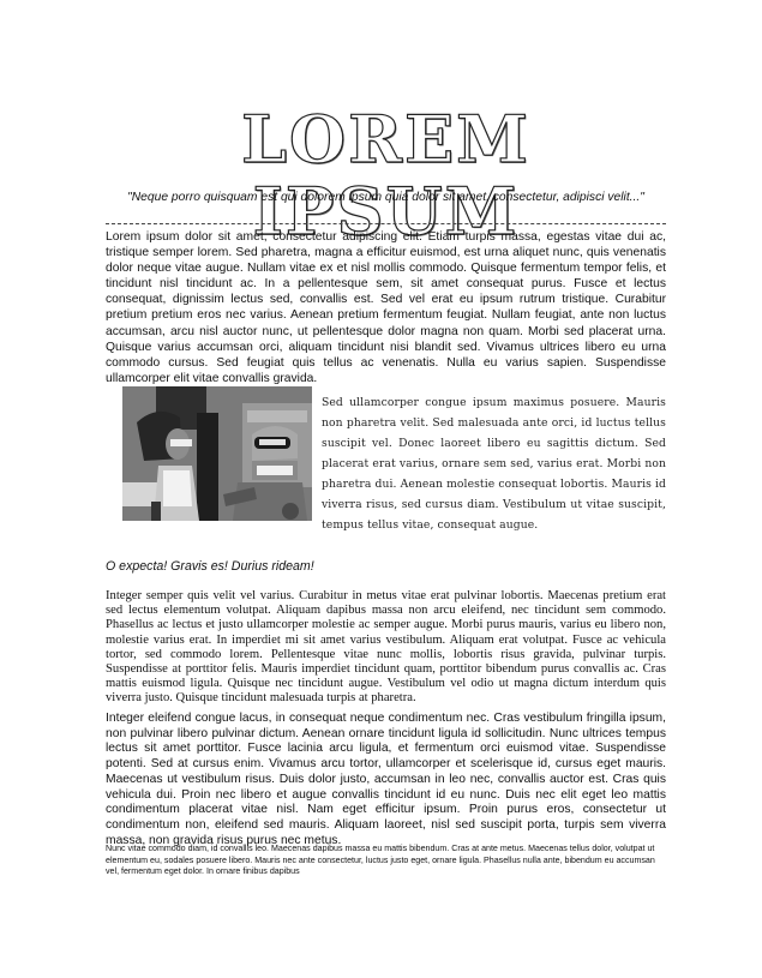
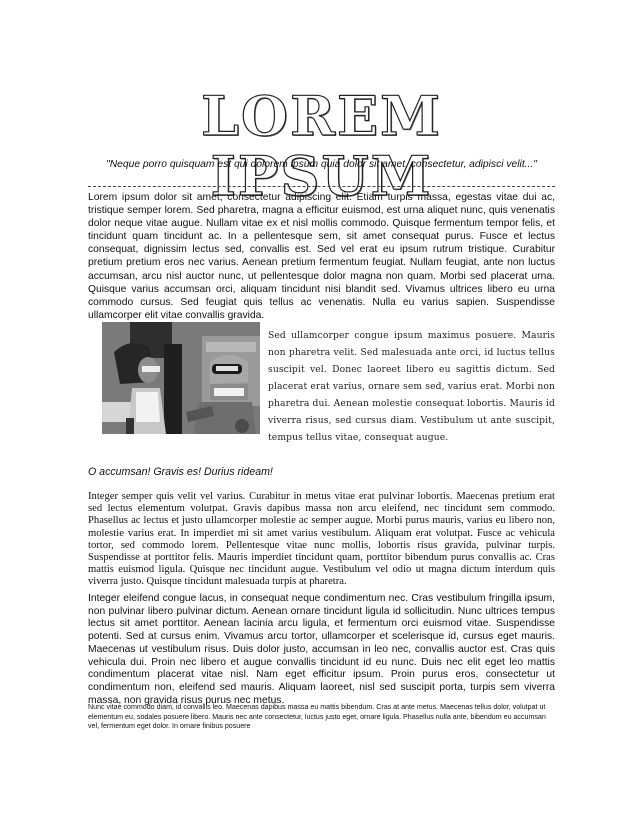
  LOREM IPSUM
  "Neque porro quisquam est qui dolorem ipsum quia dolor sit amet, consectetur, adipisci velit..."
- Lorem ipsum dolor sit amet, consectetur adipiscing elit. Etiam turpis massa, egestas vitae dui ac, tristique semper lorem. Sed pharetra, magna a efficitur euismod, est urna aliquet nunc, quis venenatis dolor neque vitae augue. Nullam vitae ex et nisl mollis commodo. Quisque fermentum tempor felis, et tincidunt nisl tincidunt ac. In a pellentesque sem, sit amet consequat purus. Fusce et lectus consequat, dignissim lectus sed, convallis est. Sed vel erat eu ipsum rutrum tristique. Curabitur pretium pretium eros nec varius. Aenean pretium fermentum feugiat. Nullam feugiat, ante non luctus accumsan, arcu nisl auctor nunc, ut pellentesque dolor magna non quam. Morbi sed placerat urna. Quisque varius accumsan orci, aliquam tincidunt nisi blandit sed. Vivamus ultrices libero eu urna commodo cursus. Sed feugiat quis tellus ac venenatis. Nulla eu varius sapien. Suspendisse ullamcorper elit vitae convallis gravida.
+ Lorem ipsum dolor sit amet, consectetur adipiscing elit. Etiam turpis massa, egestas vitae dui ac, tristique semper lorem. Sed pharetra, magna a efficitur euismod, est urna aliquet nunc, quis venenatis dolor neque vitae augue. Nullam vitae ex et nisl mollis commodo. Quisque fermentum tempor felis, et tincidunt quam tincidunt ac. In a pellentesque sem, sit amet consequat purus. Fusce et lectus consequat, dignissim lectus sed, convallis est. Sed vel erat eu ipsum rutrum tristique. Curabitur pretium pretium eros nec varius. Aenean pretium fermentum feugiat. Nullam feugiat, ante non luctus accumsan, arcu nisl auctor nunc, ut pellentesque dolor magna non quam. Morbi sed placerat urna. Quisque varius accumsan orci, aliquam tincidunt nisi blandit sed. Vivamus ultrices libero eu urna commodo cursus. Sed feugiat quis tellus ac venenatis. Nulla eu varius sapien. Suspendisse ullamcorper elit vitae convallis gravida.
- Sed ullamcorper congue ipsum maximus posuere. Mauris non pharetra velit. Sed malesuada ante orci, id luctus tellus suscipit vel. Donec laoreet libero eu sagittis dictum. Sed placerat erat varius, ornare sem sed, varius erat. Morbi non pharetra dui. Aenean molestie consequat lobortis. Mauris id viverra risus, sed cursus diam. Vestibulum ut vitae suscipit, tempus tellus vitae, consequat augue.
+ Sed ullamcorper congue ipsum maximus posuere. Mauris non pharetra velit. Sed malesuada ante orci, id luctus tellus suscipit vel. Donec laoreet libero eu sagittis dictum. Sed placerat erat varius, ornare sem sed, varius erat. Morbi non pharetra dui. Aenean molestie consequat lobortis. Mauris id viverra risus, sed cursus diam. Vestibulum ut ante suscipit, tempus tellus vitae, consequat augue.
- O expecta! Gravis es! Durius rideam!
+ O accumsan! Gravis es! Durius rideam!
- Integer semper quis velit vel varius. Curabitur in metus vitae erat pulvinar lobortis. Maecenas pretium erat sed lectus elementum volutpat. Aliquam dapibus massa non arcu eleifend, nec tincidunt sem commodo. Phasellus ac lectus et justo ullamcorper molestie ac semper augue. Morbi purus mauris, varius eu libero non, molestie varius erat. In imperdiet mi sit amet varius vestibulum. Aliquam erat volutpat. Fusce ac vehicula tortor, sed commodo lorem. Pellentesque vitae nunc mollis, lobortis risus gravida, pulvinar turpis. Suspendisse at porttitor felis. Mauris imperdiet tincidunt quam, porttitor bibendum purus convallis ac. Cras mattis euismod ligula. Quisque nec tincidunt augue. Vestibulum vel odio ut magna dictum interdum quis viverra justo. Quisque tincidunt malesuada turpis at pharetra.
+ Integer semper quis velit vel varius. Curabitur in metus vitae erat pulvinar lobortis. Maecenas pretium erat sed lectus elementum volutpat. Gravis dapibus massa non arcu eleifend, nec tincidunt sem commodo. Phasellus ac lectus et justo ullamcorper molestie ac semper augue. Morbi purus mauris, varius eu libero non, molestie varius erat. In imperdiet mi sit amet varius vestibulum. Aliquam erat volutpat. Fusce ac vehicula tortor, sed commodo lorem. Pellentesque vitae nunc mollis, lobortis risus gravida, pulvinar turpis. Suspendisse at porttitor felis. Mauris imperdiet tincidunt quam, porttitor bibendum purus convallis ac. Cras mattis euismod ligula. Quisque nec tincidunt augue. Vestibulum vel odio ut magna dictum interdum quis viverra justo. Quisque tincidunt malesuada turpis at pharetra.
- Integer eleifend congue lacus, in consequat neque condimentum nec. Cras vestibulum fringilla ipsum, non pulvinar libero pulvinar dictum. Aenean ornare tincidunt ligula id sollicitudin. Nunc ultrices tempus lectus sit amet porttitor. Fusce lacinia arcu ligula, et fermentum orci euismod vitae. Suspendisse potenti. Sed at cursus enim. Vivamus arcu tortor, ullamcorper et scelerisque id, cursus eget mauris. Maecenas ut vestibulum risus. Duis dolor justo, accumsan in leo nec, convallis auctor est. Cras quis vehicula dui. Proin nec libero et augue convallis tincidunt id eu nunc. Duis nec elit eget leo mattis condimentum placerat vitae nisl. Nam eget efficitur ipsum. Proin purus eros, consectetur ut condimentum non, eleifend sed mauris. Aliquam laoreet, nisl sed suscipit porta, turpis sem viverra massa, non gravida risus purus nec metus.
+ Integer eleifend congue lacus, in consequat neque condimentum nec. Cras vestibulum fringilla ipsum, non pulvinar libero pulvinar dictum. Aenean ornare tincidunt ligula id sollicitudin. Nunc ultrices tempus lectus sit amet porttitor. Aenean lacinia arcu ligula, et fermentum orci euismod vitae. Suspendisse potenti. Sed at cursus enim. Vivamus arcu tortor, ullamcorper et scelerisque id, cursus eget mauris. Maecenas ut vestibulum risus. Duis dolor justo, accumsan in leo nec, convallis auctor est. Cras quis vehicula dui. Proin nec libero et augue convallis tincidunt id eu nunc. Duis nec elit eget leo mattis condimentum placerat vitae nisl. Nam eget efficitur ipsum. Proin purus eros, consectetur ut condimentum non, eleifend sed mauris. Aliquam laoreet, nisl sed suscipit porta, turpis sem viverra massa, non gravida risus purus nec metus.
- Nunc vitae commodo diam, id convallis leo. Maecenas dapibus massa eu mattis bibendum. Cras at ante metus. Maecenas tellus dolor, volutpat ut elementum eu, sodales posuere libero. Mauris nec ante consectetur, luctus justo eget, ornare ligula. Phasellus nulla ante, bibendum eu accumsan vel, fermentum eget dolor. In ornare finibus dapibus
+ Nunc vitae commodo diam, id convallis leo. Maecenas dapibus massa eu mattis bibendum. Cras at ante metus. Maecenas tellus dolor, volutpat ut elementum eu, sodales posuere libero. Mauris nec ante consectetur, luctus justo eget, ornare ligula. Phasellus nulla ante, bibendum eu accumsan vel, fermentum eget dolor. In ornare finibus posuere
